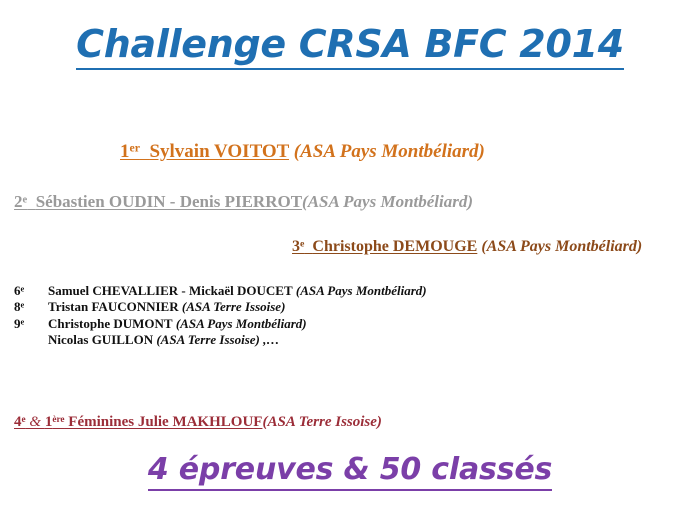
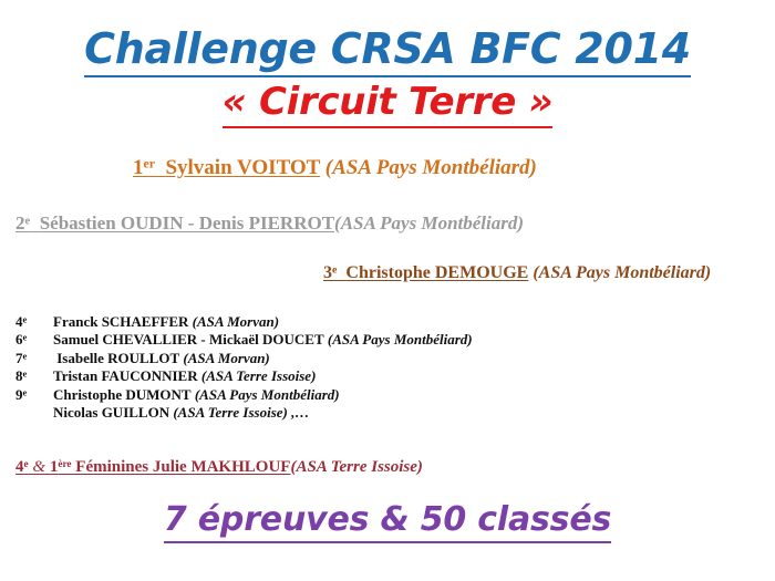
  Challenge CRSA BFC 2014
+ « Circuit Terre »
  1er Sylvain VOITOT (ASA Pays Montbéliard)
  2e Sébastien OUDIN - Denis PIERROT(ASA Pays Montbéliard)
  3e Christophe DEMOUGE (ASA Pays Montbéliard)
+ 4e Franck SCHAEFFER (ASA Morvan)
  6e Samuel CHEVALLIER - Mickaël DOUCET (ASA Pays Montbéliard)
+ 7e Isabelle ROULLOT (ASA Morvan)
  8e Tristan FAUCONNIER (ASA Terre Issoise)
  9e Christophe DUMONT (ASA Pays Montbéliard)
  Nicolas GUILLON (ASA Terre Issoise) ,…
  4e & 1ère Féminines Julie MAKHLOUF(ASA Terre Issoise)
- 4 épreuves & 50 classés
+ 7 épreuves & 50 classés
